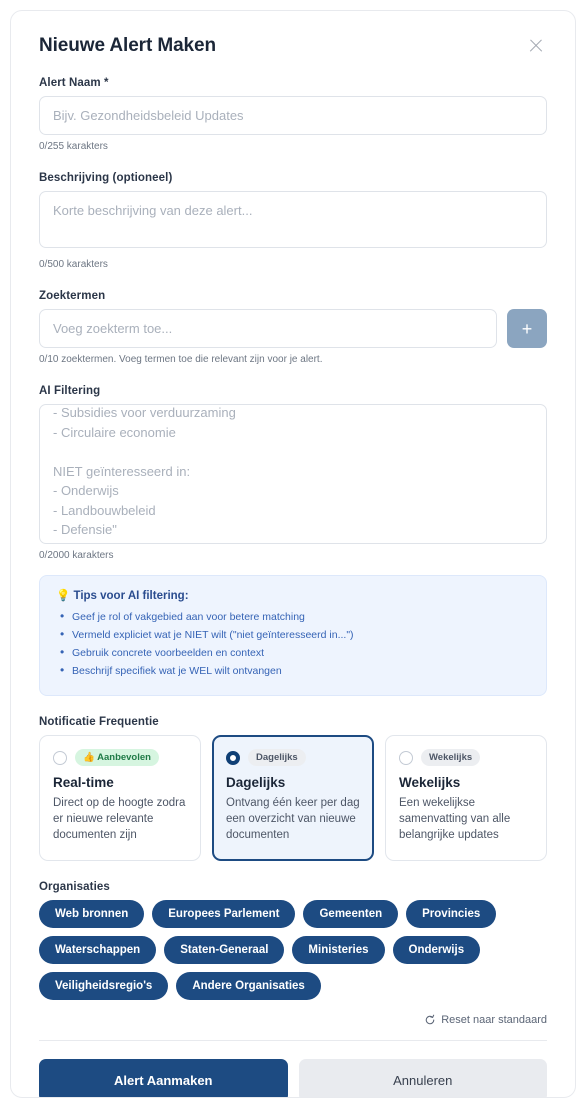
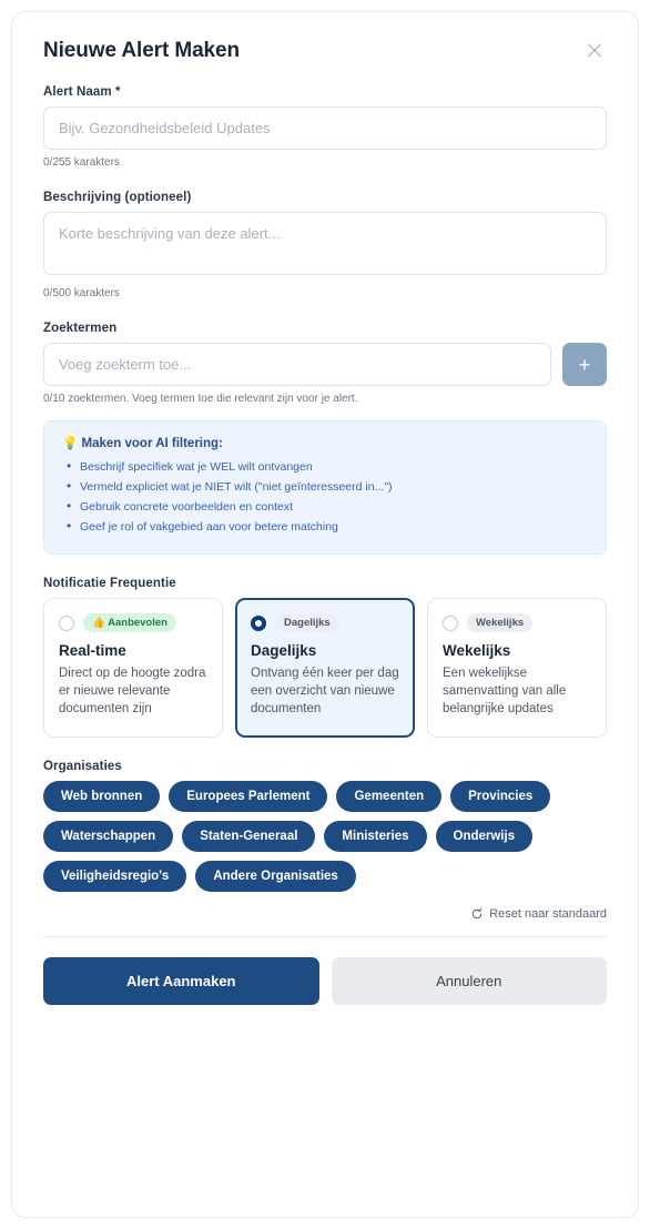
  Nieuwe Alert Maken
  Alert Naam *
  Bijv. Gezondheidsbeleid Updates
  0/255 karakters
  Beschrijving (optioneel)
  Korte beschrijving van deze alert...
  0/500 karakters
  Zoektermen
  Voeg zoekterm toe...
  +
  0/10 zoektermen. Voeg termen toe die relevant zijn voor je alert.
- AI Filtering
- - Subsidies voor verduurzaming
- - Circulaire economie
- NIET geïnteresseerd in:
- - Onderwijs
- - Landbouwbeleid
- - Defensie"
- 0/2000 karakters
- 💡 Tips voor AI filtering:
+ 💡 Maken voor AI filtering:
- Geef je rol of vakgebied aan voor betere matching
+ Beschrijf specifiek wat je WEL wilt ontvangen
  Vermeld expliciet wat je NIET wilt ("niet geïnteresseerd in...")
  Gebruik concrete voorbeelden en context
- Beschrijf specifiek wat je WEL wilt ontvangen
+ Geef je rol of vakgebied aan voor betere matching
  Notificatie Frequentie
  👍 Aanbevolen
  Real-time
  Direct op de hoogte zodra er nieuwe relevante documenten zijn
  Dagelijks
  Dagelijks
  Ontvang één keer per dag een overzicht van nieuwe documenten
  Wekelijks
  Wekelijks
  Een wekelijkse samenvatting van alle belangrijke updates
  Organisaties
  Web bronnen
  Europees Parlement
  Gemeenten
  Provincies
  Waterschappen
  Staten-Generaal
  Ministeries
  Onderwijs
  Veiligheidsregio's
  Andere Organisaties
  Reset naar standaard
  Alert Aanmaken
  Annuleren
